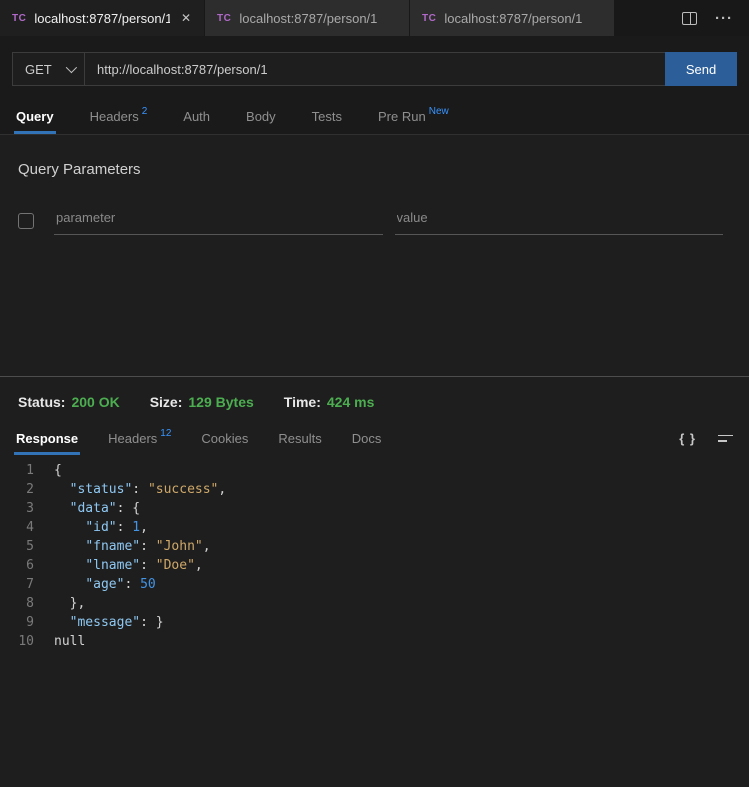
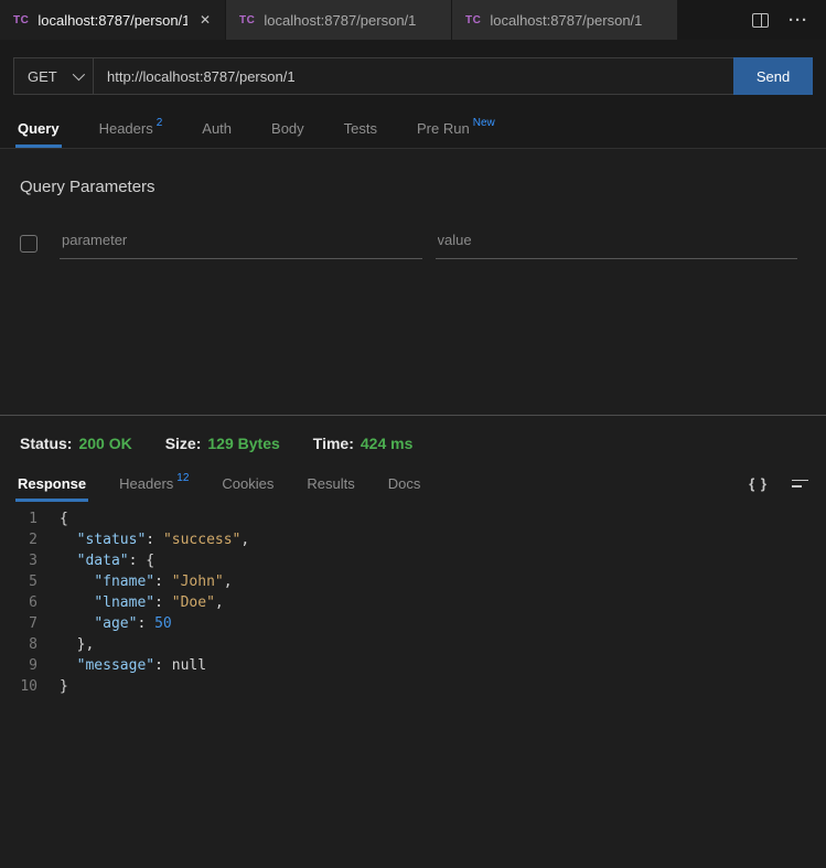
  TC
  localhost:8787/person/1
  ✕
  TC
  localhost:8787/person/1
  TC
  localhost:8787/person/1
  ···
  GET
  http://localhost:8787/person/1
  Send
  Query
  Headers
  2
  Auth
  Body
  Tests
  Pre Run
  New
  Query Parameters
  parameter
  value
  Status:
  200 OK
  Size:
  129 Bytes
  Time:
  424 ms
  Response
  Headers
  12
  Cookies
  Results
  Docs
  { }
  1
  {
  2
  "status": "success",
  3
  "data": {
- 4
- "id": 1,
  5
  "fname": "John",
  6
  "lname": "Doe",
  7
  "age": 50
  8
  },
  9
- "message": }
+ "message": null
  10
- null
+ }
